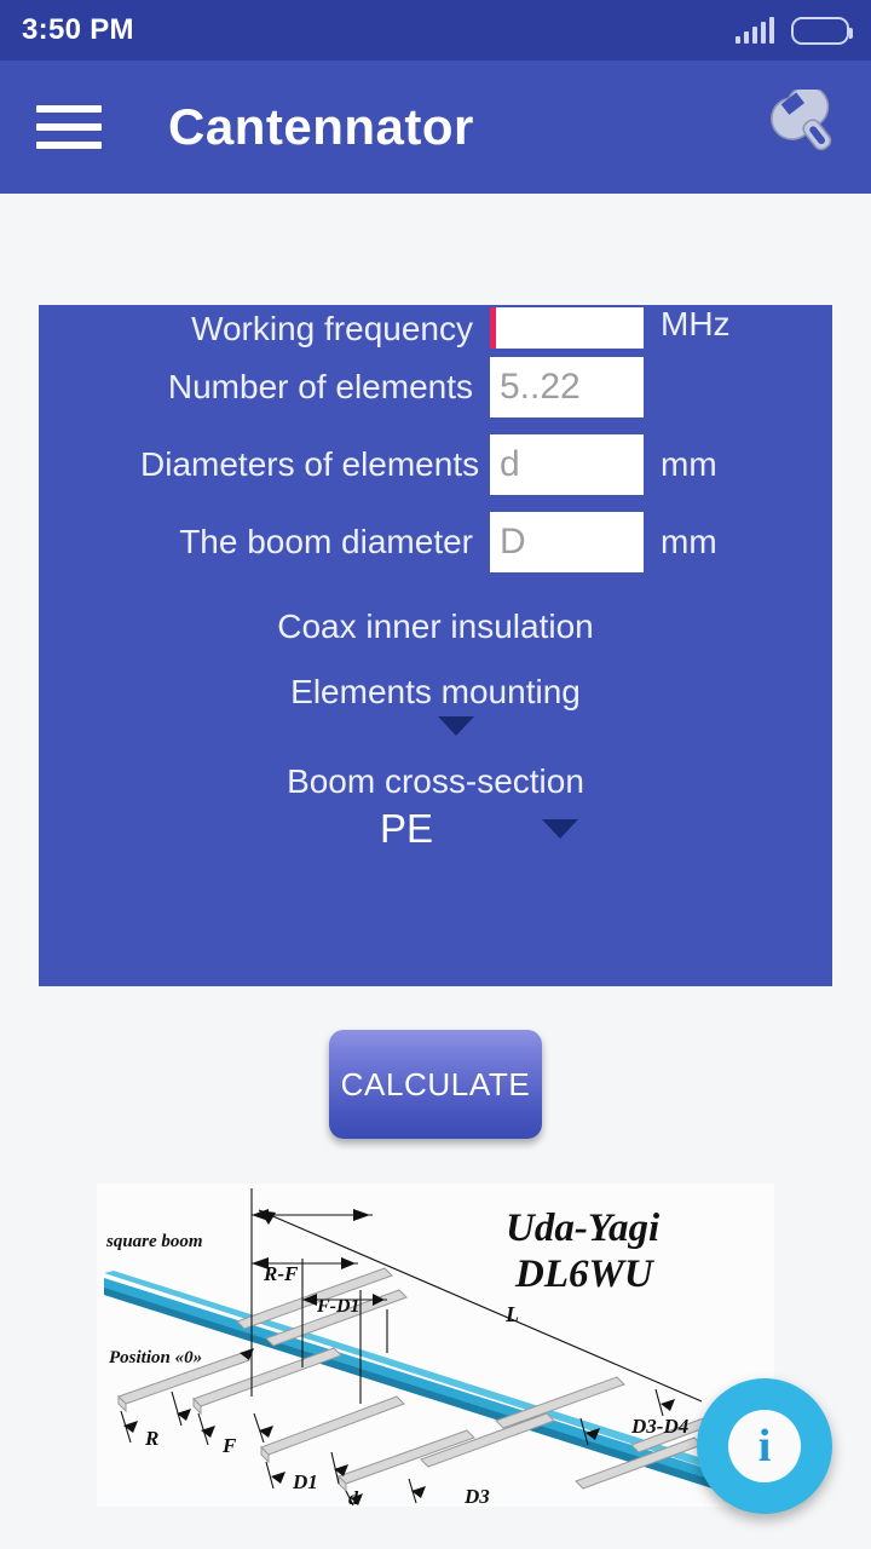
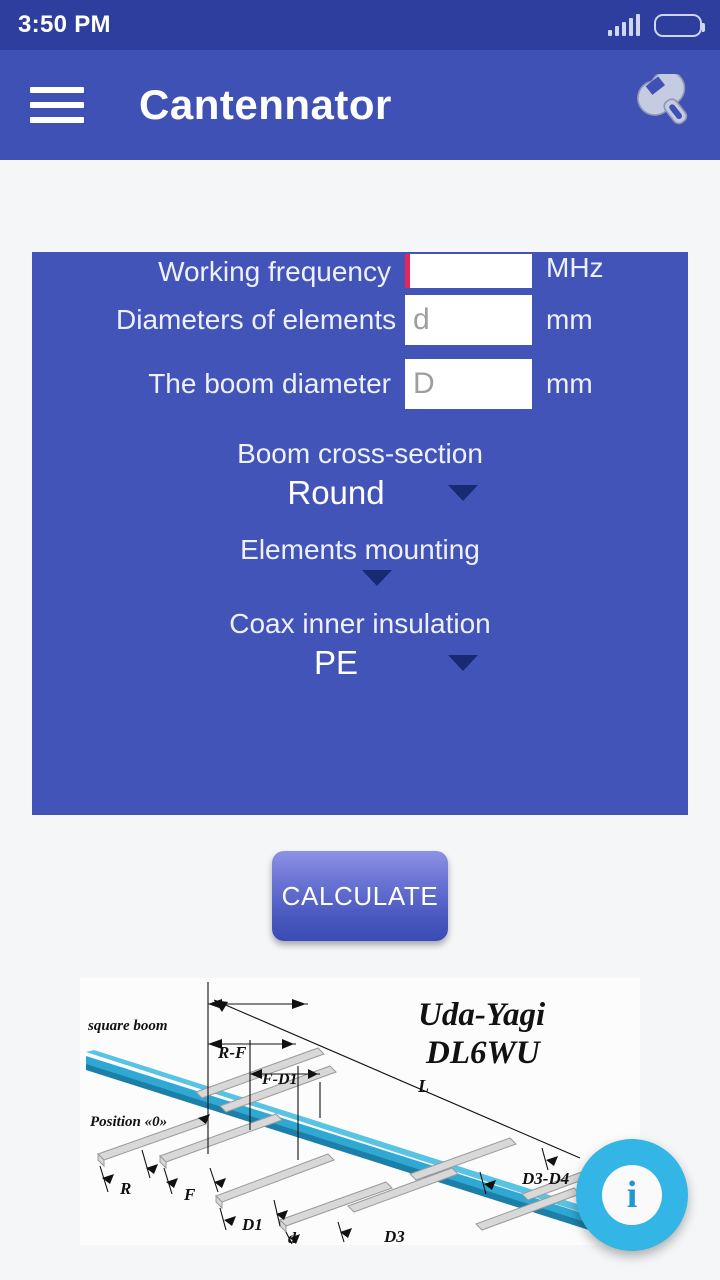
  3:50 PM
  Cantennator
  Working frequency
  MHz
- Number of elements
- 5..22
  Diameters of elements
  d
  mm
  The boom diameter
  D
  mm
- Coax inner insulation
+ Boom cross-section
+ Round
  Elements mounting
- Boom cross-section
+ Coax inner insulation
  PE
  CALCULATE
  square boom
  Position «0»
  Uda-Yagi
  DL6WU
  R-F
  F-D1
  L
  R
  F
  D1
  d
  D3
  D3-D4
  i
